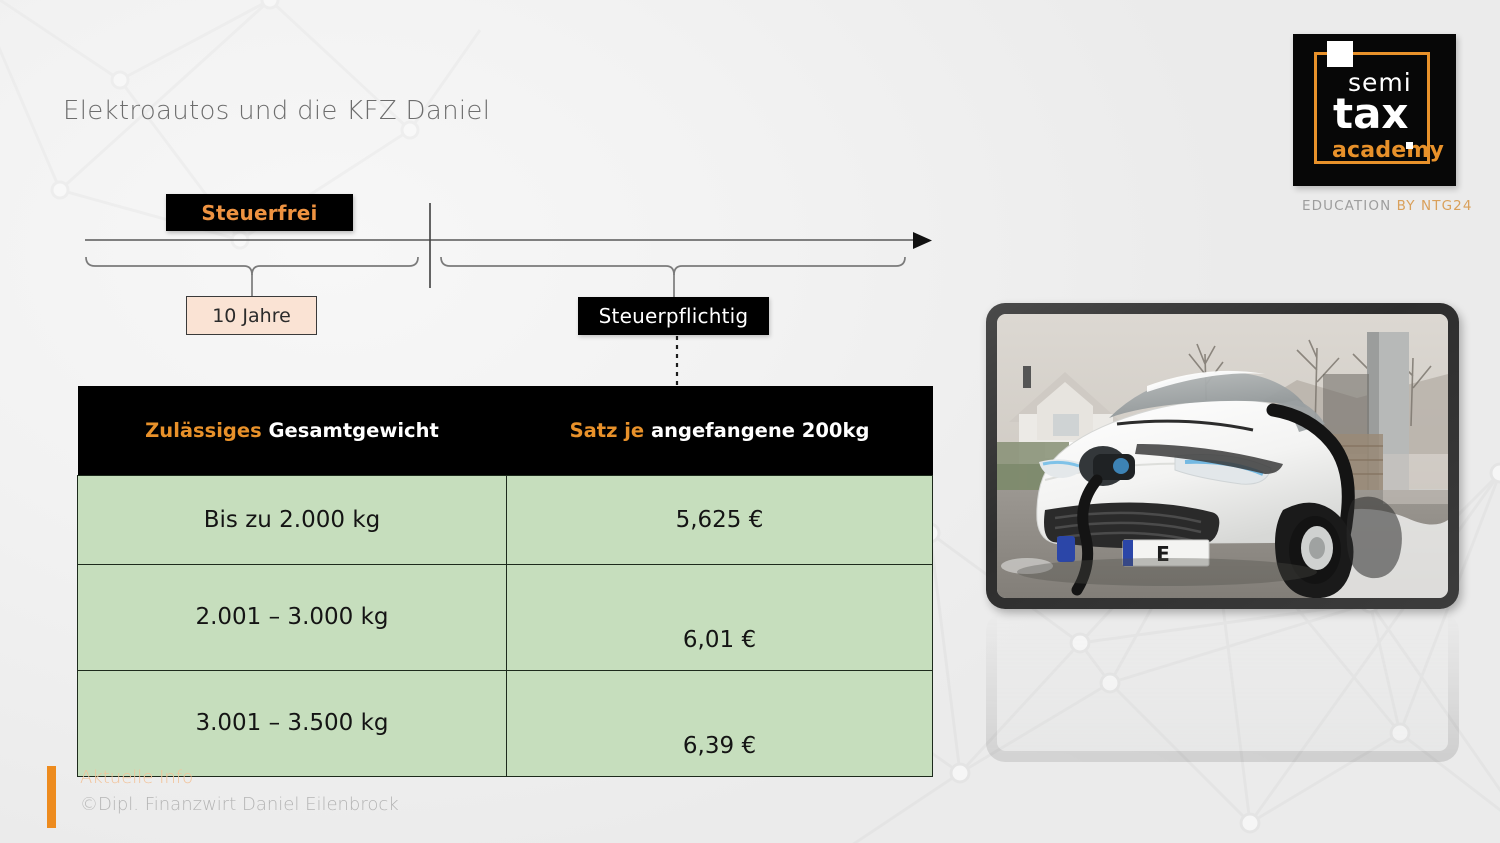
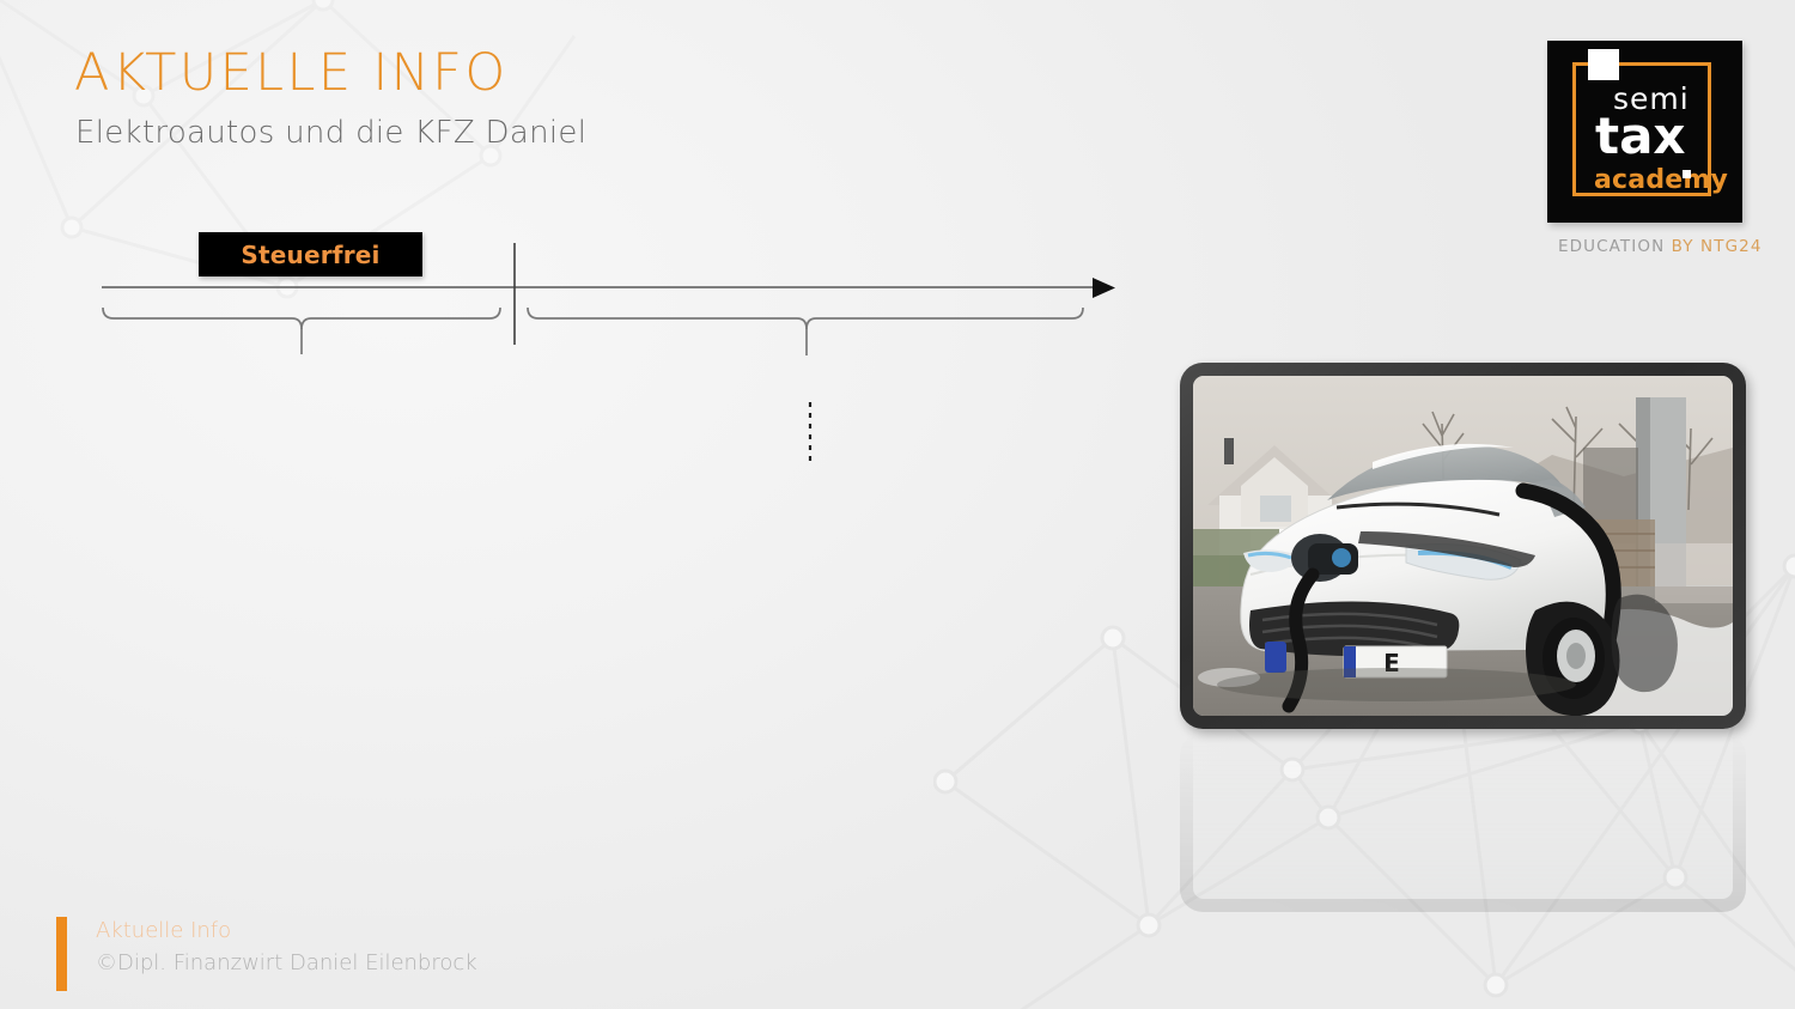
+ AKTUELLE INFO
  Elektroautos und die KFZ Daniel
  semi
  tax
  academy
  EDUCATION BY NTG24
  Steuerfrei
- 10 Jahre
- Steuerpflichtig
- Zulässiges Gesamtgewicht	Satz je angefangene 200kg
- Bis zu 2.000 kg	5,625 €
- 2.001 – 3.000 kg	6,01 €
- 3.001 – 3.500 kg	6,39 €
  E
  Aktuelle Info
  ©Dipl. Finanzwirt Daniel Eilenbrock
